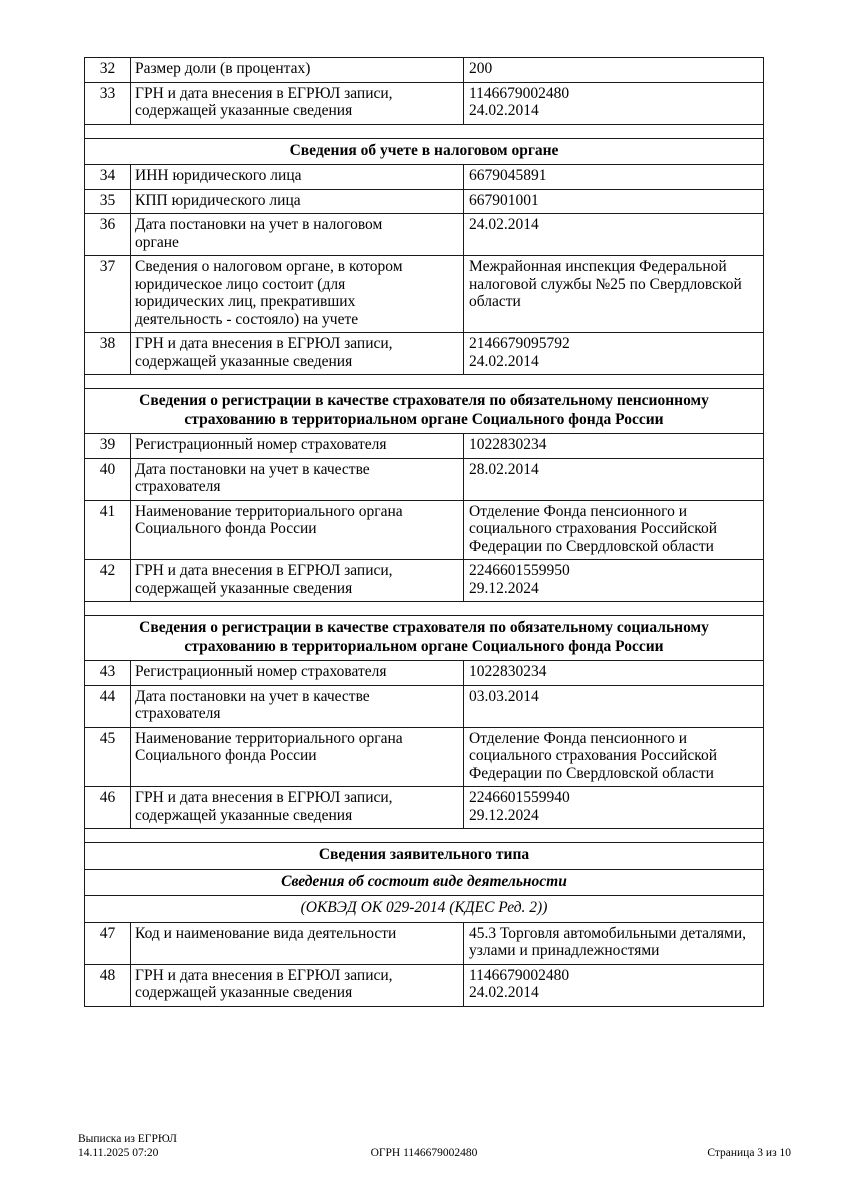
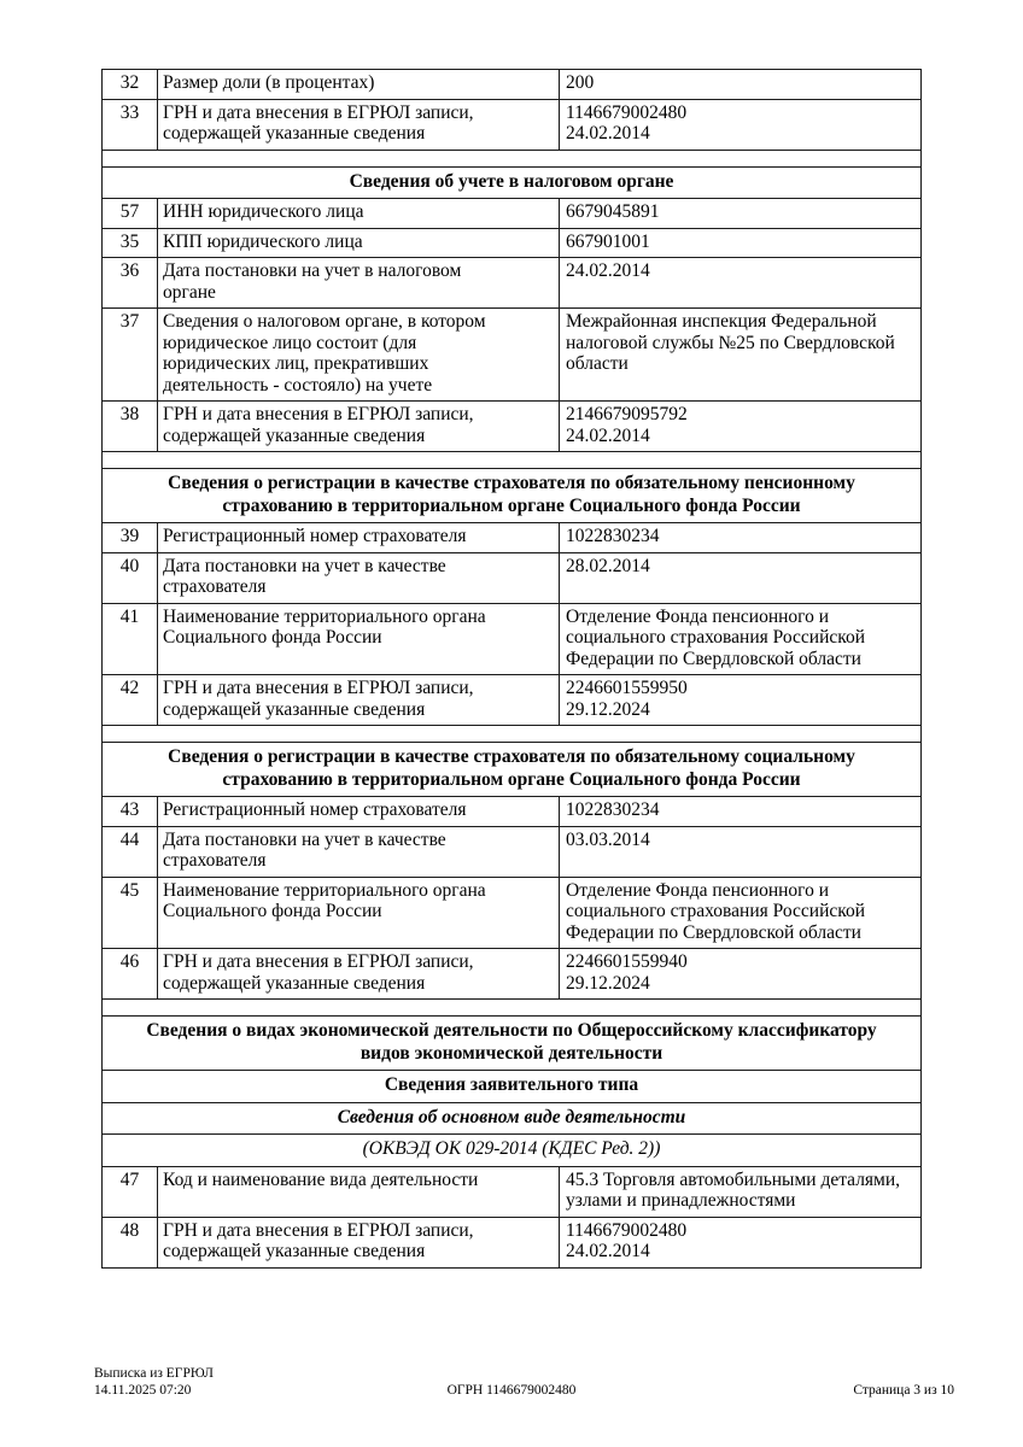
  32
  Размер доли (в процентах)
  200
  33
  ГРН и дата внесения в ЕГРЮЛ записи,
  содержащей указанные сведения
  1146679002480
  24.02.2014
  Сведения об учете в налоговом органе
- 34
+ 57
  ИНН юридического лица
  6679045891
  35
  КПП юридического лица
  667901001
  36
  Дата постановки на учет в налоговом
  органе
  24.02.2014
  37
  Сведения о налоговом органе, в котором
  юридическое лицо состоит (для
  юридических лиц, прекративших
  деятельность - состояло) на учете
  Межрайонная инспекция Федеральной
  налоговой службы №25 по Свердловской
  области
  38
  ГРН и дата внесения в ЕГРЮЛ записи,
  содержащей указанные сведения
  2146679095792
  24.02.2014
  Сведения о регистрации в качестве страхователя по обязательному пенсионному
  страхованию в территориальном органе Социального фонда России
  39
  Регистрационный номер страхователя
  1022830234
  40
  Дата постановки на учет в качестве
  страхователя
  28.02.2014
  41
  Наименование территориального органа
  Социального фонда России
  Отделение Фонда пенсионного и
  социального страхования Российской
  Федерации по Свердловской области
  42
  ГРН и дата внесения в ЕГРЮЛ записи,
  содержащей указанные сведения
  2246601559950
  29.12.2024
  Сведения о регистрации в качестве страхователя по обязательному социальному
  страхованию в территориальном органе Социального фонда России
  43
  Регистрационный номер страхователя
  1022830234
  44
  Дата постановки на учет в качестве
  страхователя
  03.03.2014
  45
  Наименование территориального органа
  Социального фонда России
  Отделение Фонда пенсионного и
  социального страхования Российской
  Федерации по Свердловской области
  46
  ГРН и дата внесения в ЕГРЮЛ записи,
  содержащей указанные сведения
  2246601559940
  29.12.2024
+ Сведения о видах экономической деятельности по Общероссийскому классификатору
+ видов экономической деятельности
  Сведения заявительного типа
- Сведения об состоит виде деятельности
+ Сведения об основном виде деятельности
  (ОКВЭД ОК 029-2014 (КДЕС Ред. 2))
  47
  Код и наименование вида деятельности
  45.3 Торговля автомобильными деталями,
  узлами и принадлежностями
  48
  ГРН и дата внесения в ЕГРЮЛ записи,
  содержащей указанные сведения
  1146679002480
  24.02.2014
  Выписка из ЕГРЮЛ
  14.11.2025 07:20
  ОГРН 1146679002480
  Страница 3 из 10
